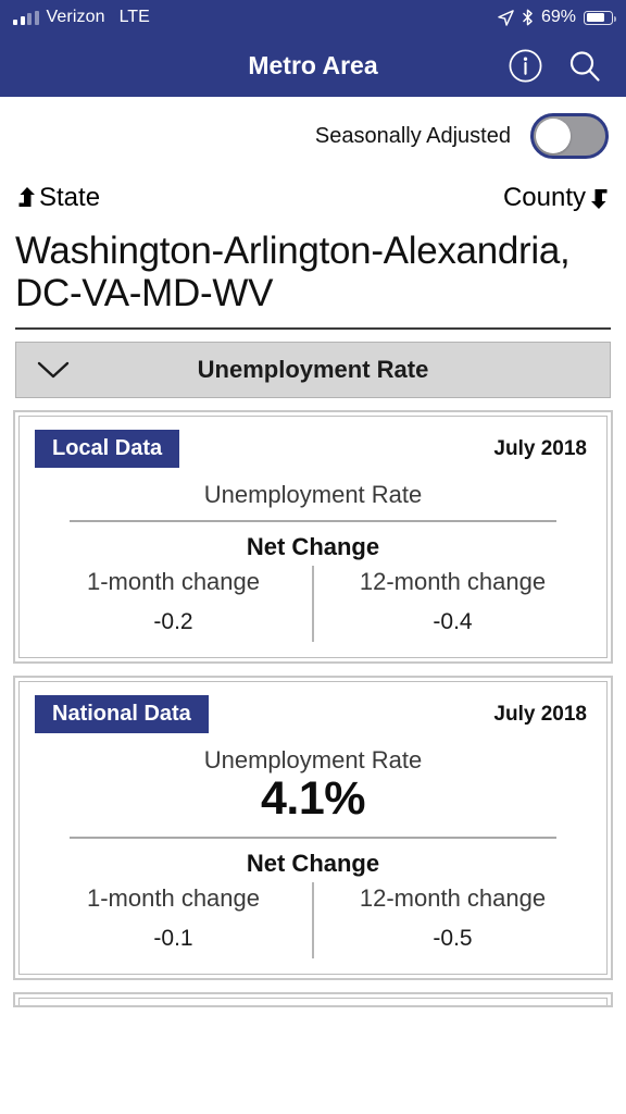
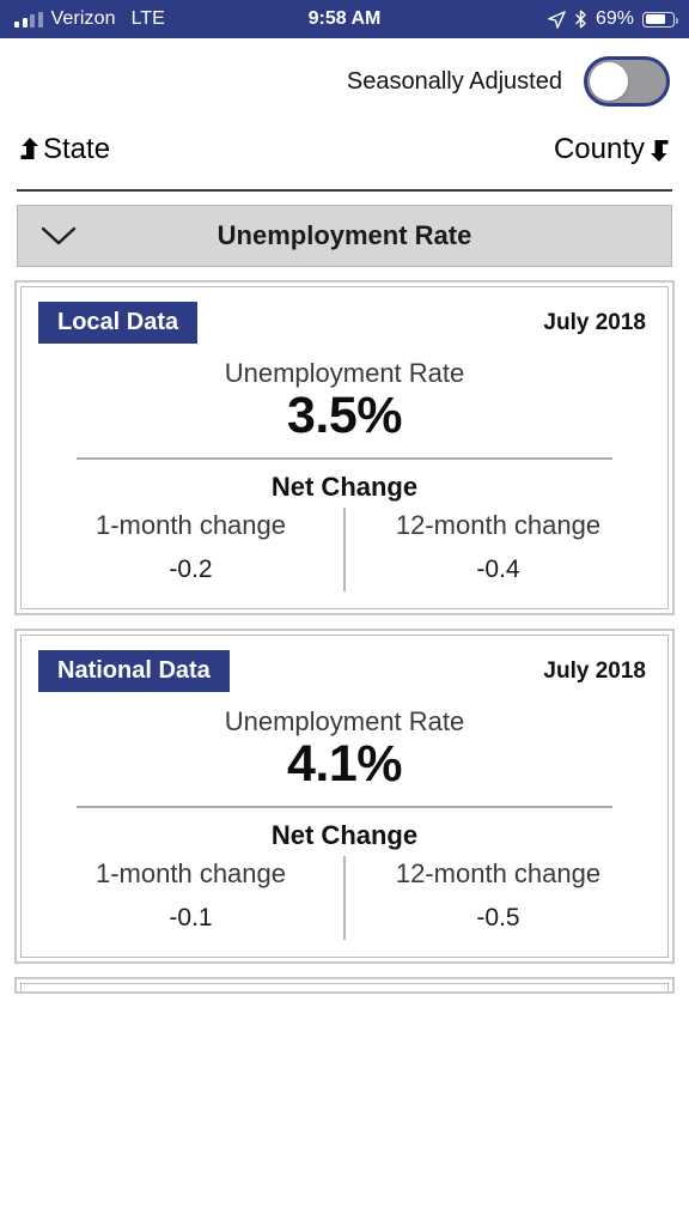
  Verizon
  LTE
+ 9:58 AM
  69%
- Metro Area
  Seasonally Adjusted
  State
  County
- Washington-Arlington-Alexandria, DC-VA-MD-WV
  Unemployment Rate
  Local Data
  July 2018
  Unemployment Rate
+ 3.5%
  Net Change
  1-month change
  -0.2
  12-month change
  -0.4
  National Data
  July 2018
  Unemployment Rate
  4.1%
  Net Change
  1-month change
  -0.1
  12-month change
  -0.5
